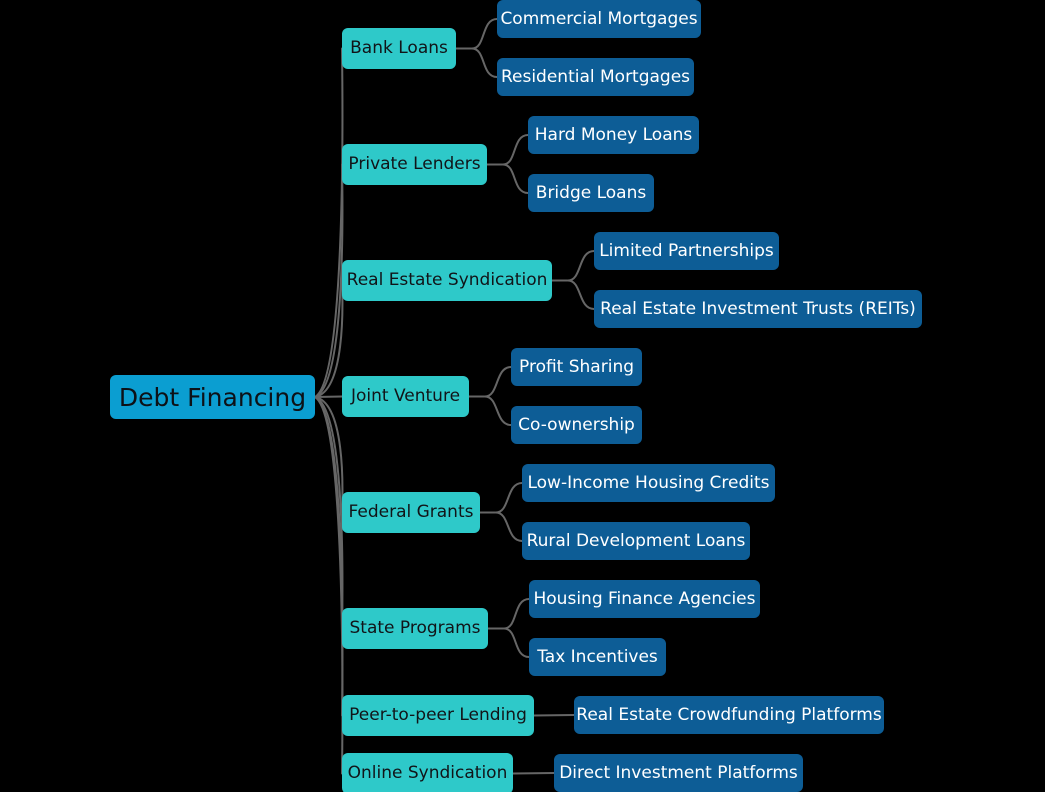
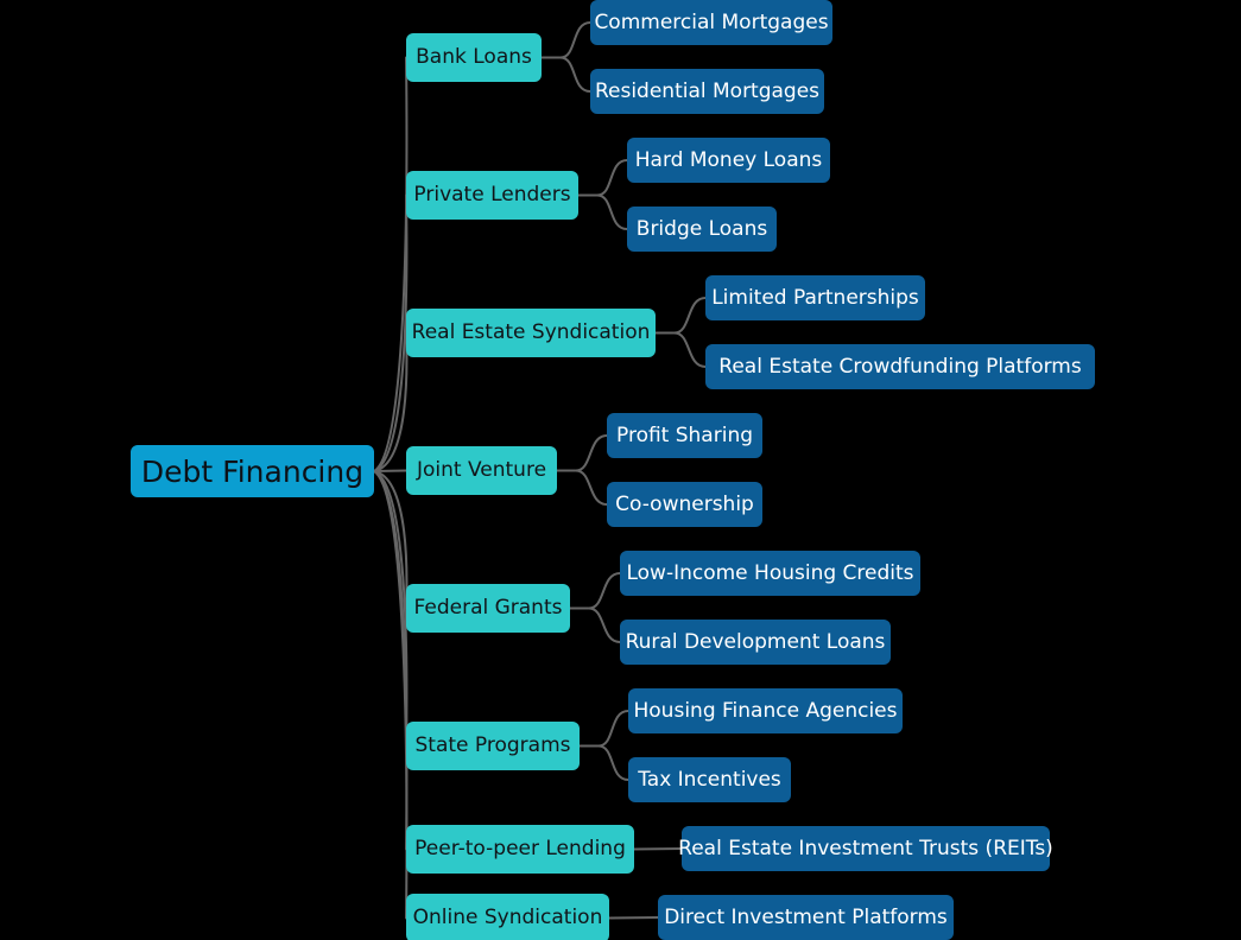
  Debt Financing
  Bank Loans
  Commercial Mortgages
  Residential Mortgages
  Private Lenders
  Hard Money Loans
  Bridge Loans
  Real Estate Syndication
  Limited Partnerships
- Real Estate Investment Trusts (REITs)
+ Real Estate Crowdfunding Platforms
  Joint Venture
  Profit Sharing
  Co-ownership
  Federal Grants
  Low-Income Housing Credits
  Rural Development Loans
  State Programs
  Housing Finance Agencies
  Tax Incentives
  Peer-to-peer Lending
- Real Estate Crowdfunding Platforms
+ Real Estate Investment Trusts (REITs)
  Online Syndication
  Direct Investment Platforms
